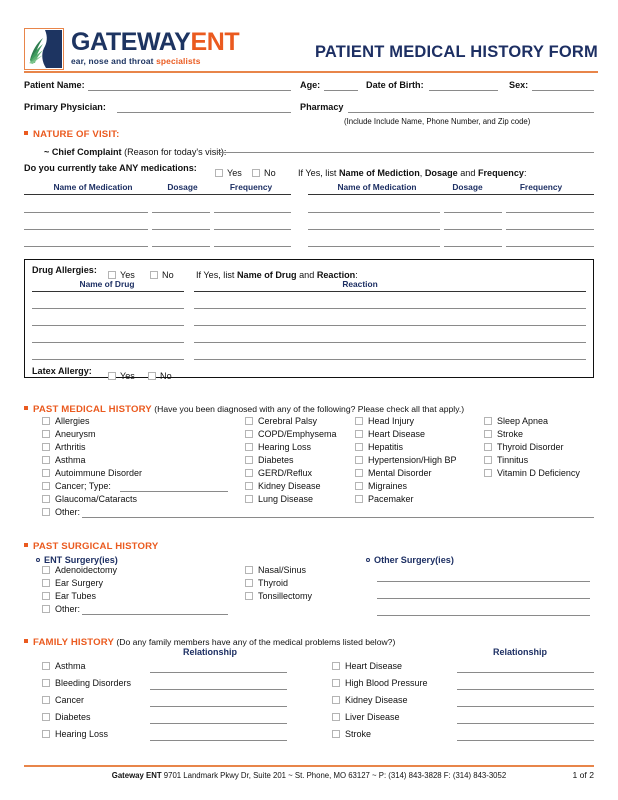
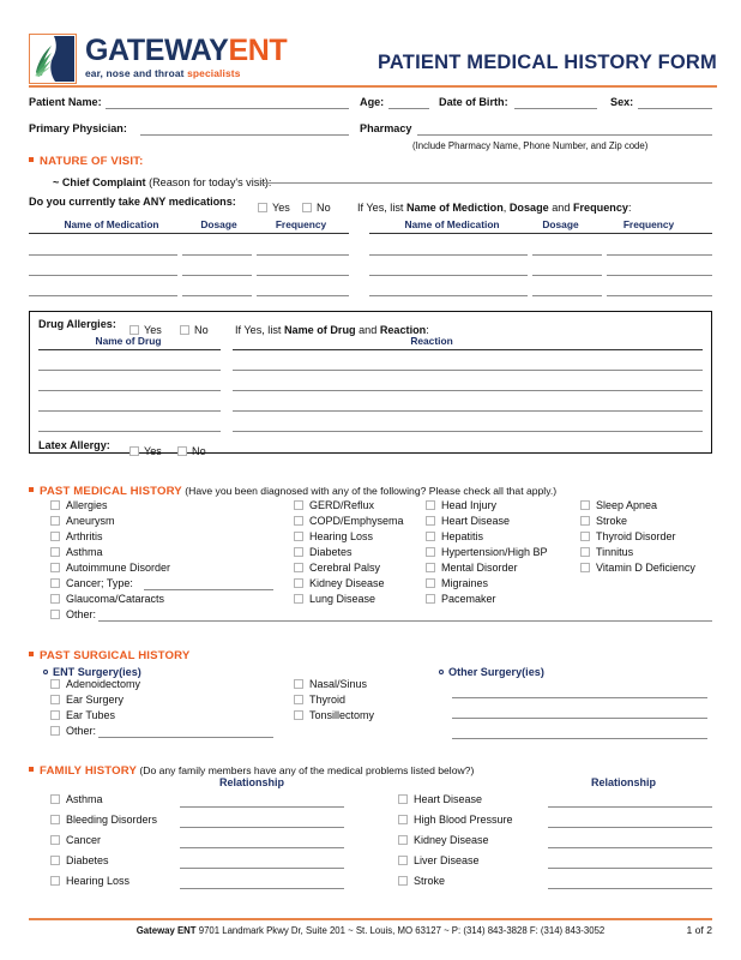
  GATEWAYENT
  ear, nose and throat specialists
  PATIENT MEDICAL HISTORY FORM
  Patient Name:
  Age:
  Date of Birth:
  Sex:
  Primary Physician:
  Pharmacy
- (Include Include Name, Phone Number, and Zip code)
+ (Include Pharmacy Name, Phone Number, and Zip code)
  NATURE OF VISIT:
  ~ Chief Complaint (Reason for today's vis
  Do you currently take ANY medications:
  Yes
  No
  If Yes, list Name of Mediction, Dosage and Frequency:
  Name of Medication
  Dosage
  Frequency
  Name of Medication
  Dosage
  Frequency
  Drug Allergies:
  Yes
  No
  If Yes, list Name of Drug and Reaction:
  Name of Drug
  Reaction
  Latex Allergy:
  Yes
  No
  PAST MEDICAL HISTORY (Have you been diagnosed with any of the following? Please check all that apply.)
  Allergies
  Aneurysm
  Arthritis
  Asthma
  Autoimmune Disorder
  Cancer; Type:
  Glaucoma/Cataracts
  Other:
- Cerebral Palsy
+ GERD/Reflux
  COPD/Emphysema
  Hearing Loss
  Diabetes
- GERD/Reflux
+ Cerebral Palsy
  Kidney Disease
  Lung Disease
  Head Injury
  Heart Disease
  Hepatitis
  Hypertension/High BP
  Mental Disorder
  Migraines
  Pacemaker
  Sleep Apnea
  Stroke
  Thyroid Disorder
  Tinnitus
  Vitamin D Deficiency
  PAST SURGICAL HISTORY
  ENT Surgery(ies)
  Other Surgery(ies)
  Adenoidectomy
  Ear Surgery
  Ear Tubes
  Other:
  Nasal/Sinus
  Thyroid
  Tonsillectomy
  FAMILY HISTORY (Do any family members have any of the medical problems listed below?)
  Relationship
  Relationship
  Asthma
  Bleeding Disorders
  Cancer
  Diabetes
  Hearing Loss
  Heart Disease
  High Blood Pressure
  Kidney Disease
  Liver Disease
  Stroke
- Gateway ENT 9701 Landmark Pkwy Dr, Suite 201 ~ St. Phone, MO 63127 ~ P: (314) 843-3828 F: (314) 843-3052
+ Gateway ENT 9701 Landmark Pkwy Dr, Suite 201 ~ St. Louis, MO 63127 ~ P: (314) 843-3828 F: (314) 843-3052
  1 of 2
